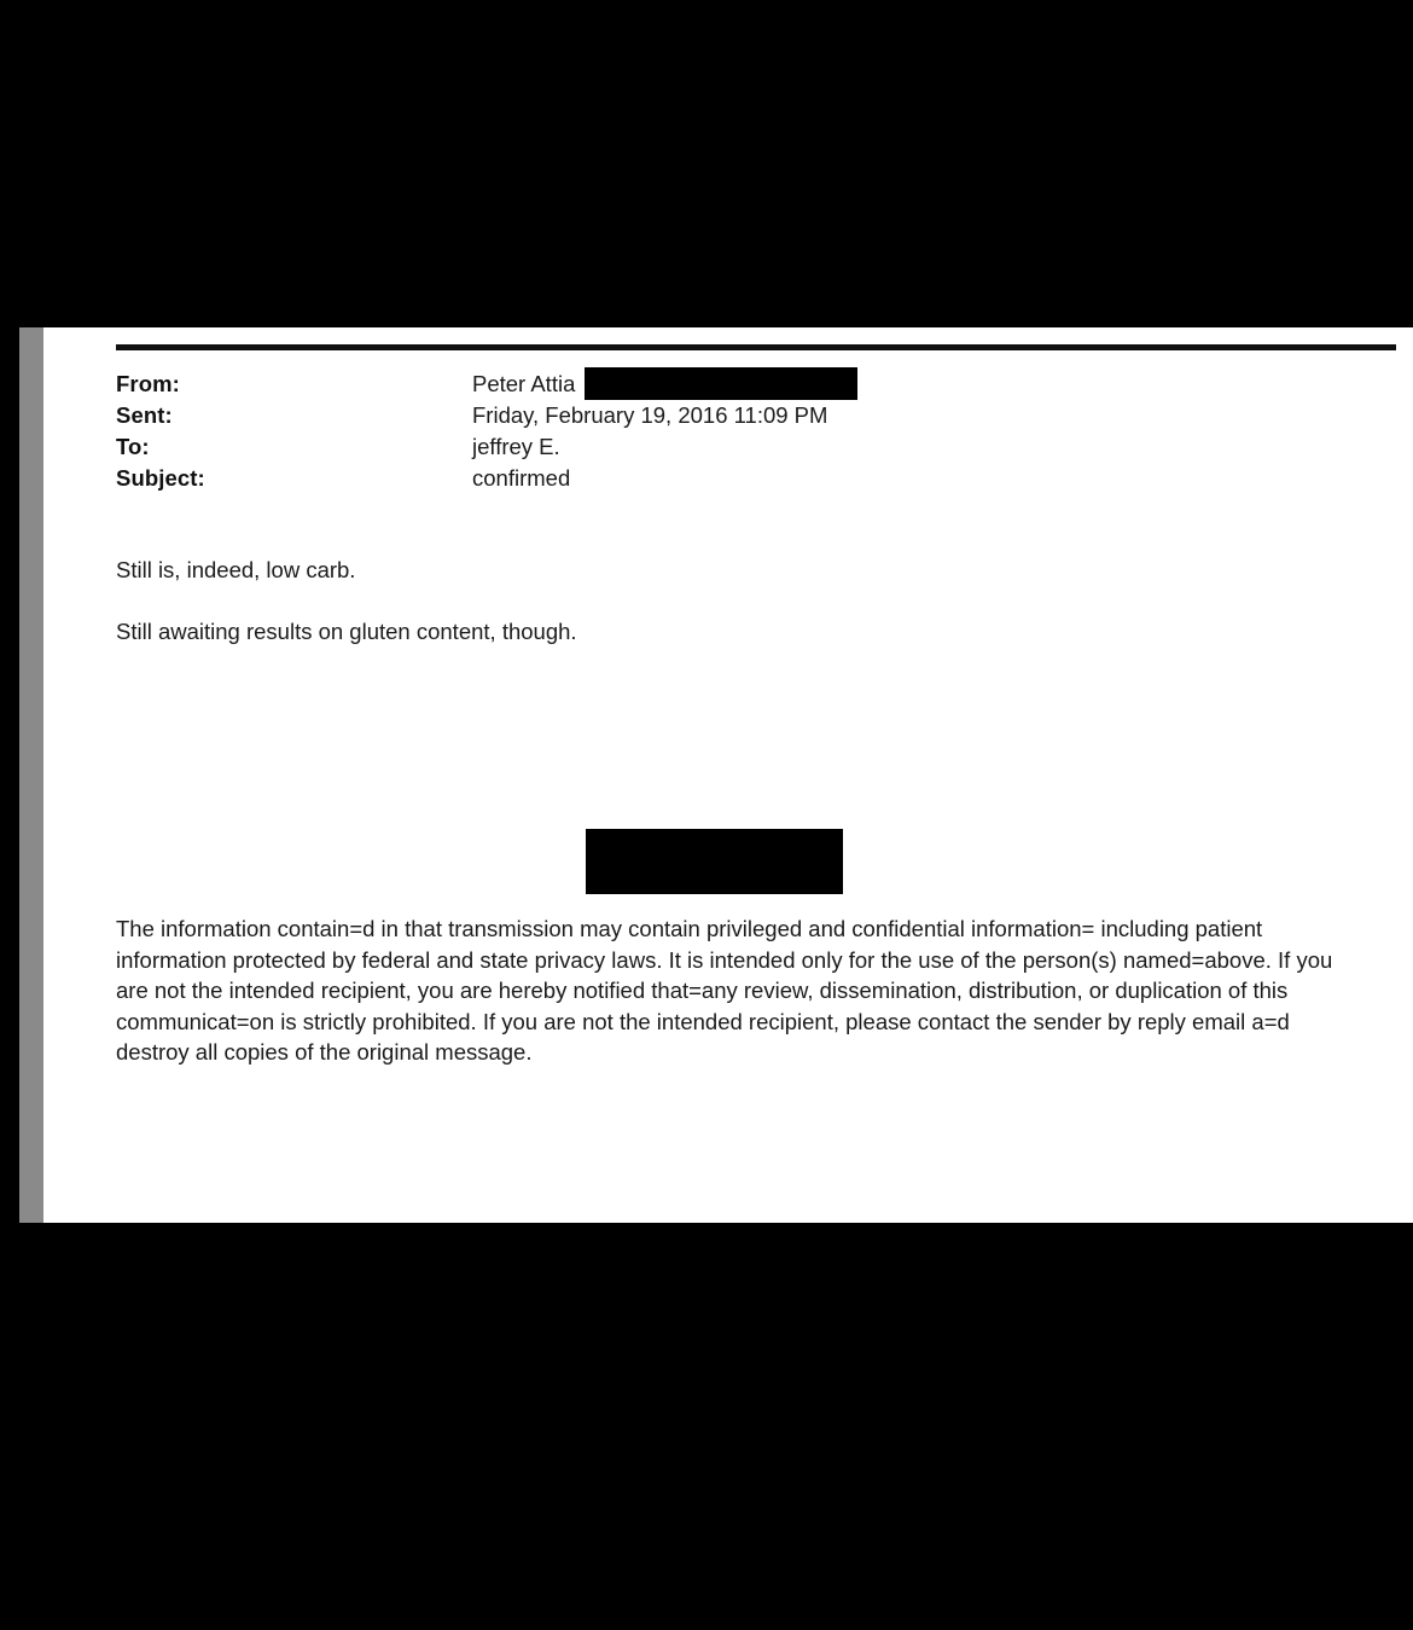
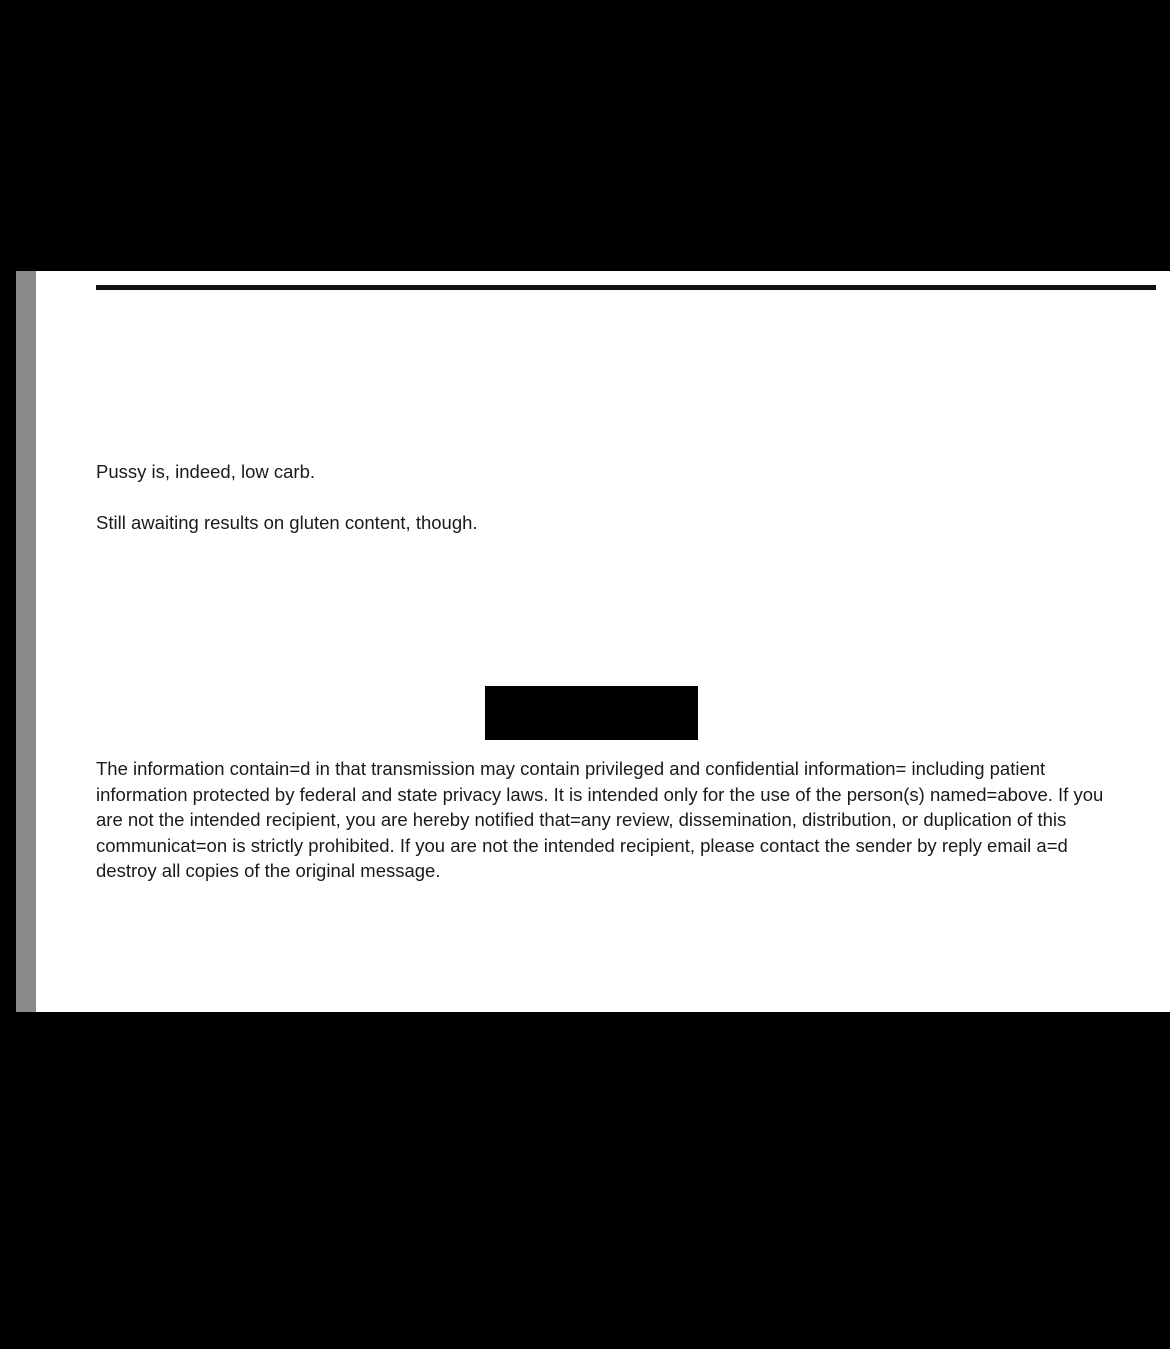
- From:
- Peter Attia
- Sent:
- Friday, February 19, 2016 11:09 PM
- To:
- jeffrey E.
- Subject:
- confirmed
- Still is, indeed, low carb.
+ Pussy is, indeed, low carb.
  Still awaiting results on gluten content, though.
  The information contain=d in that transmission may contain privileged and confidential information= including patient information protected by federal and state privacy laws. It is intended only for the use of the person(s) named=above. If you are not the intended recipient, you are hereby notified that=any review, dissemination, distribution, or duplication of this communicat=on is strictly prohibited. If you are not the intended recipient, please contact the sender by reply email a=d destroy all copies of the original message.
